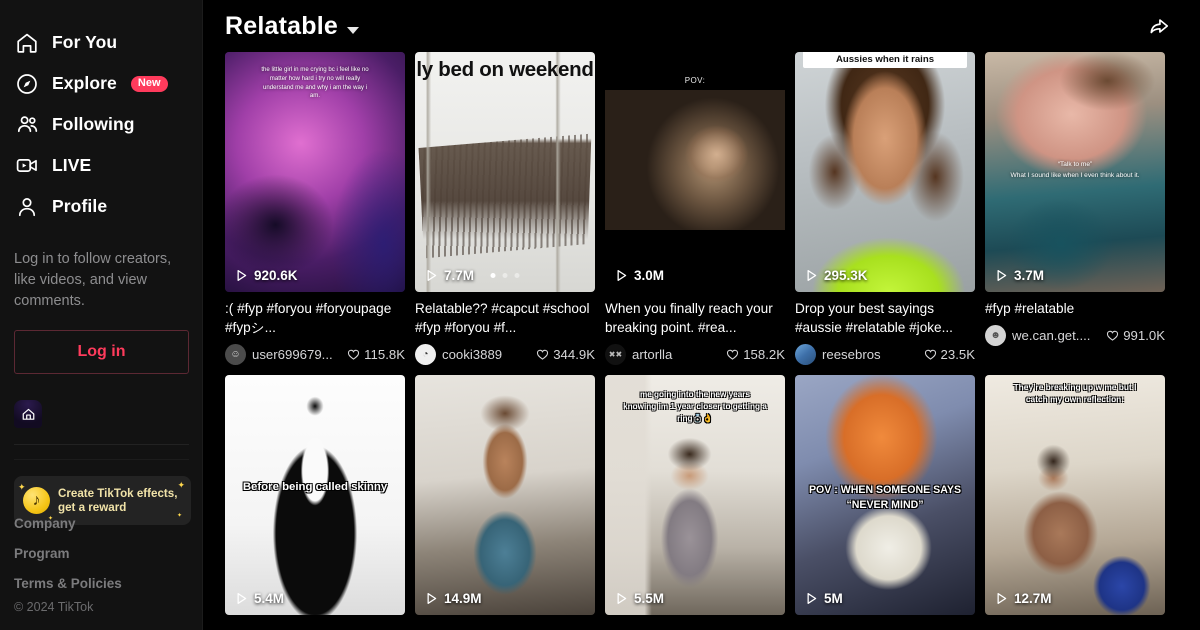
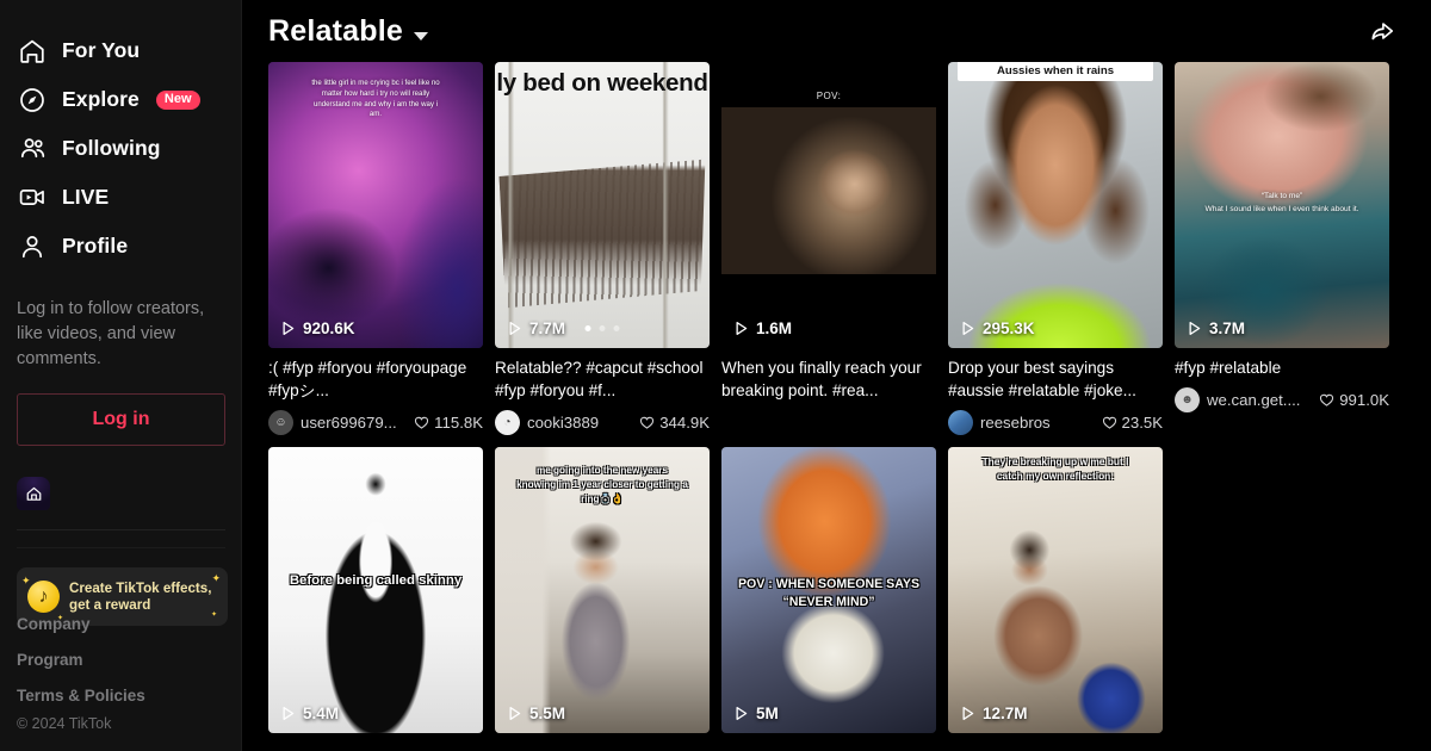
  For You
  Explore
  New
  Following
  LIVE
  Profile
  Log in to follow creators, like videos, and view comments.
  Log in
  ✦
  ✦
  ♪
  Create TikTok effects,
  get a reward
  Company
  Program
  Terms & Policies
  © 2024 TikTok
  Relatable
  920.6K
  :( #fyp #foryou #foryoupage #fypシ...
  ☺
  user699679...
  115.8K
  ly bed on weekend
  7.7M
  Relatable?? #capcut #school #fyp #foryou #f...
  ◔
  cooki3889
  344.9K
  POV:
- 3.0M
+ 1.6M
  When you finally reach your breaking point. #rea...
- ✖✖
- artorlla
- 158.2K
  Aussies when it rains
  295.3K
  Drop your best sayings #aussie #relatable #joke...
  reesebros
  23.5K
  3.7M
  #fyp #relatable
  ☻
  we.can.get....
  991.0K
  Before being called skinny
  5.4M
- 14.9M
  me going into the new years knowing im 1 year closer to getting a ring💍👌
  5.5M
  POV : WHEN SOMEONE SAYS “NEVER MIND”
  5M
  They’re breaking up w me but I catch my own reflection:
  12.7M
